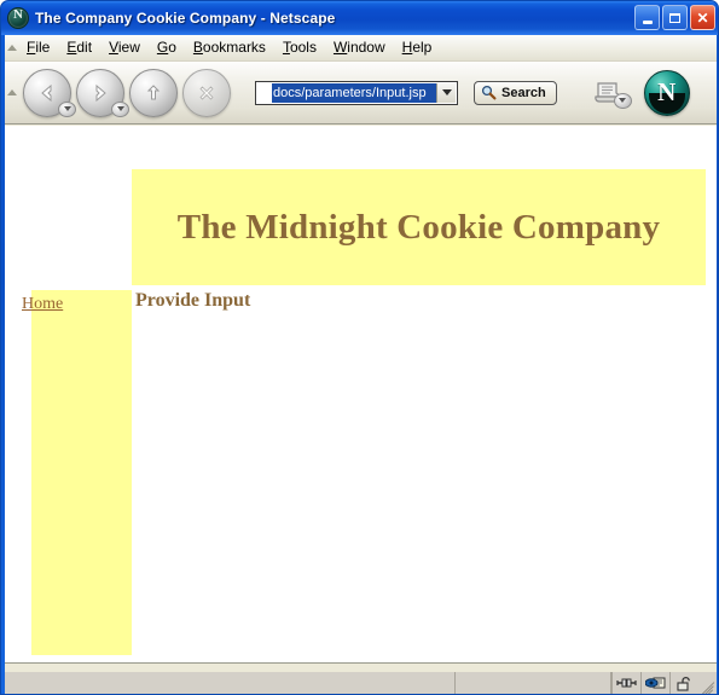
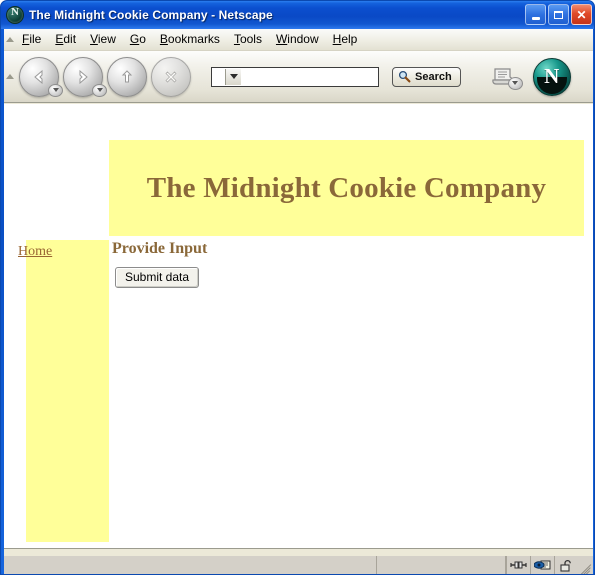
- The Company Cookie Company - Netscape
+ The Midnight Cookie Company - Netscape
  ✕
  File
  Edit
  View
  Go
  Bookmarks
  Tools
  Window
  Help
- docs/parameters/Input.jsp
  Search
  N
  The Midnight Cookie Company
  Home
  Provide Input
+ Submit data
